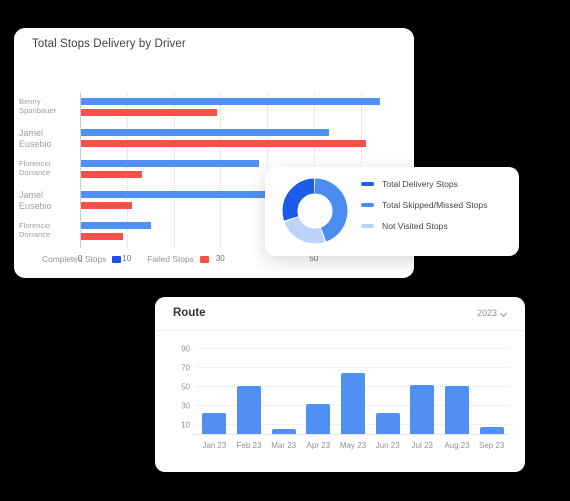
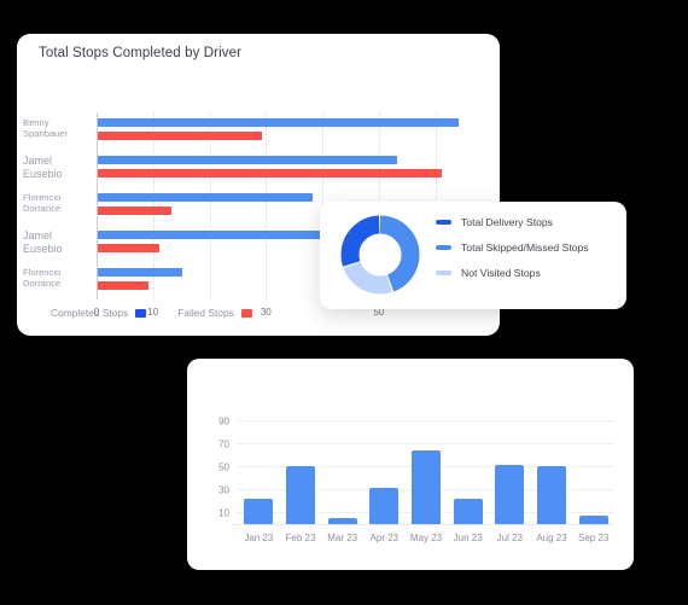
- Total Stops Delivery by Driver
+ Total Stops Completed by Driver
  Benny
  Spanbauer
  Jamel
  Eusebio
  Florencio
  Dorrance
  Jamel
  Eusebio
  Florencio
  Dorrance
  0
  10
  30
  50
  Completed Stops
  Failed Stops
  Total Delivery Stops
  Total Skipped/Missed Stops
  Not Visited Stops
- Route
- 2023
  10
  30
  50
  70
  90
  Jan 23
  Feb 23
  Mar 23
  Apr 23
  May 23
  Jun 23
  Jul 23
  Aug 23
  Sep 23
